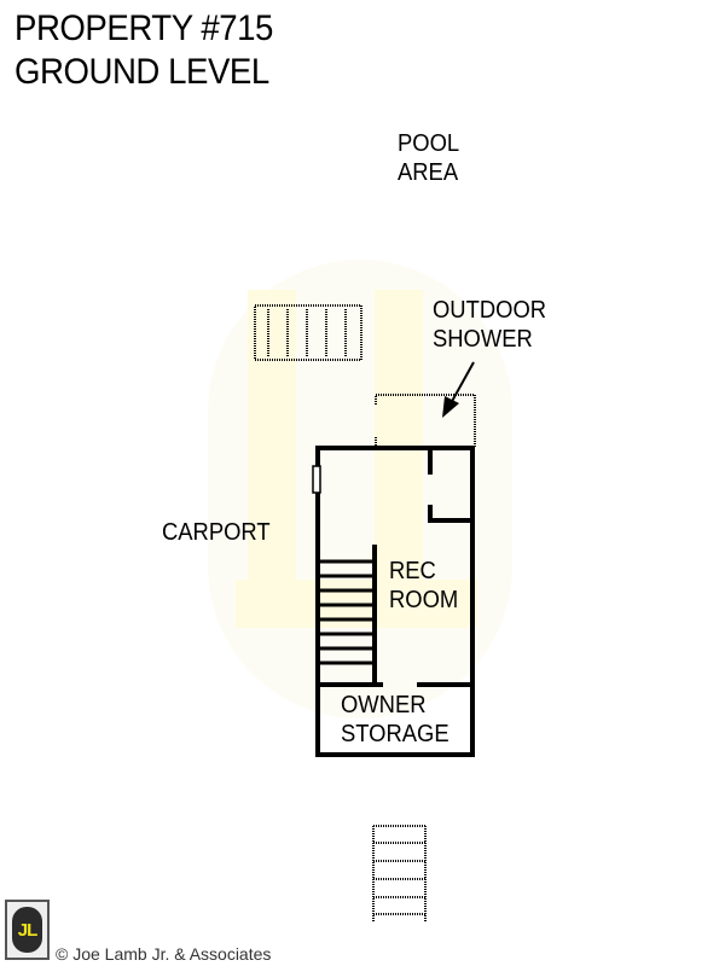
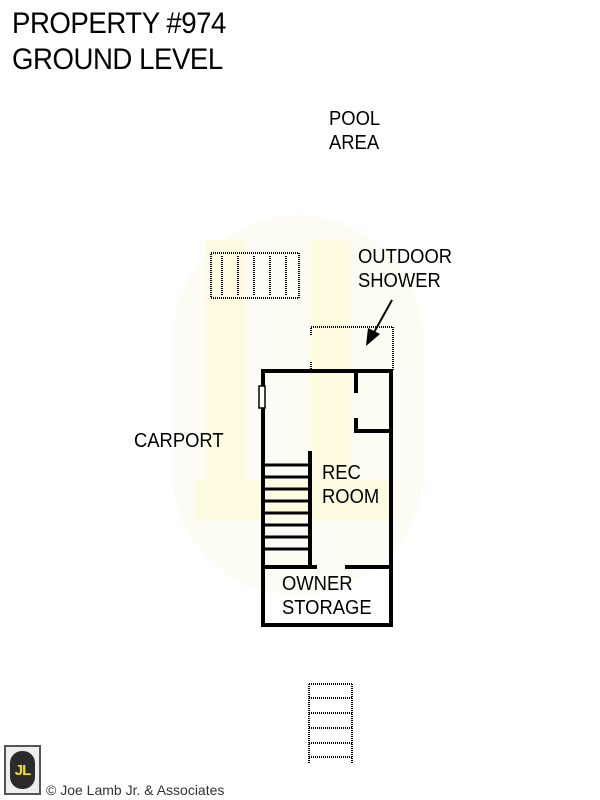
- PROPERTY #715
+ PROPERTY #974
  GROUND LEVEL
  POOL
  AREA
  OUTDOOR
  SHOWER
  CARPORT
  REC
  ROOM
  OWNER
  STORAGE
  JL
  © Joe Lamb Jr. & Associates
